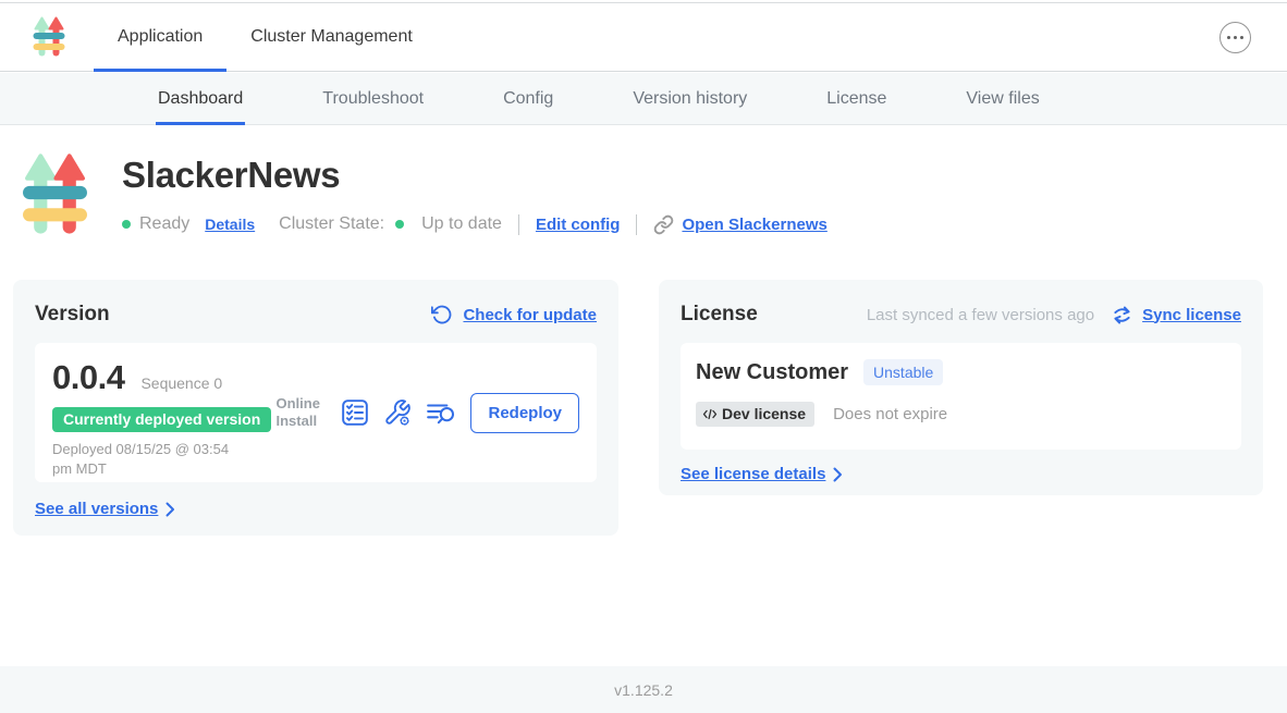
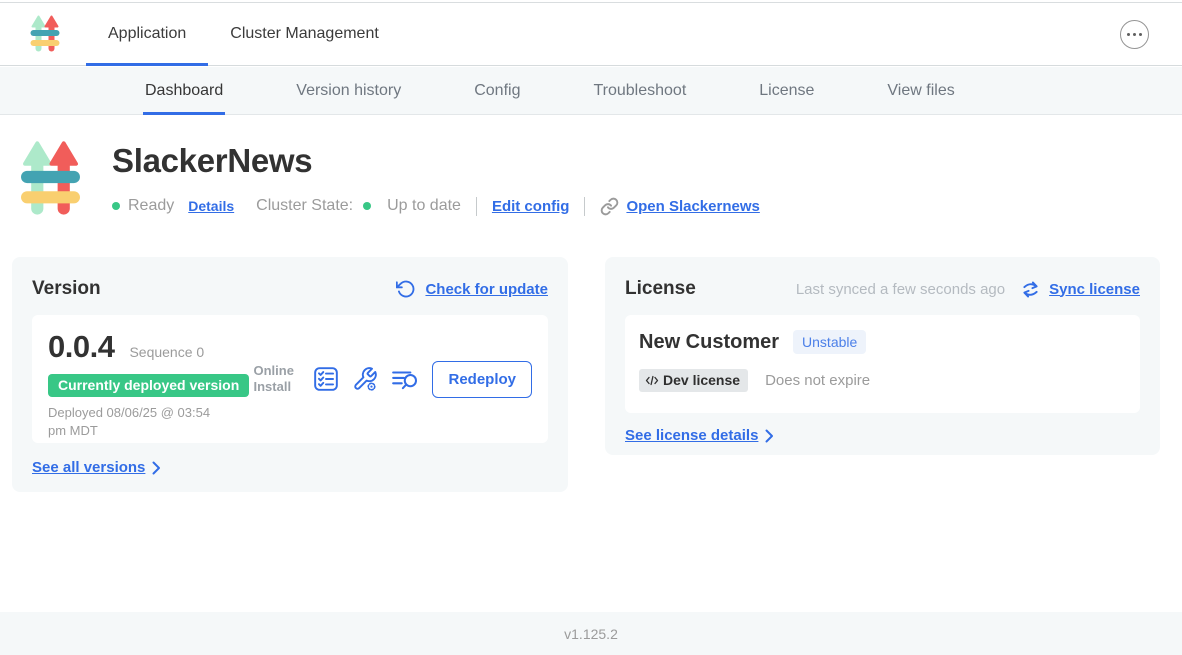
  Application
  Cluster Management
  Dashboard
- Troubleshoot
+ Version history
  Config
- Version history
+ Troubleshoot
  License
  View files
  SlackerNews
  Ready
  Details
  Cluster State:
  Up to date
  Edit config
  Open Slackernews
  Version
  Check for update
  0.0.4
  Sequence 0
  Currently deployed version
- Deployed 08/15/25 @ 03:54 pm MDT
+ Deployed 08/06/25 @ 03:54 pm MDT
  Online Install
  Redeploy
  See all versions
  License
- Last synced a few versions ago
+ Last synced a few seconds ago
  Sync license
  New Customer
  Unstable
  Dev license
  Does not expire
  See license details
  v1.125.2
